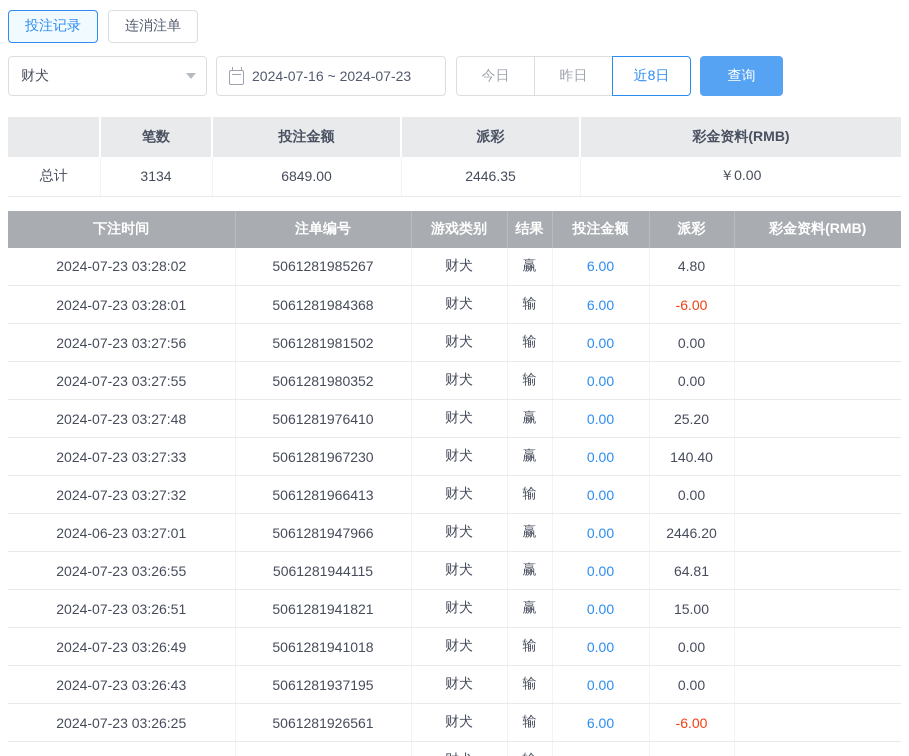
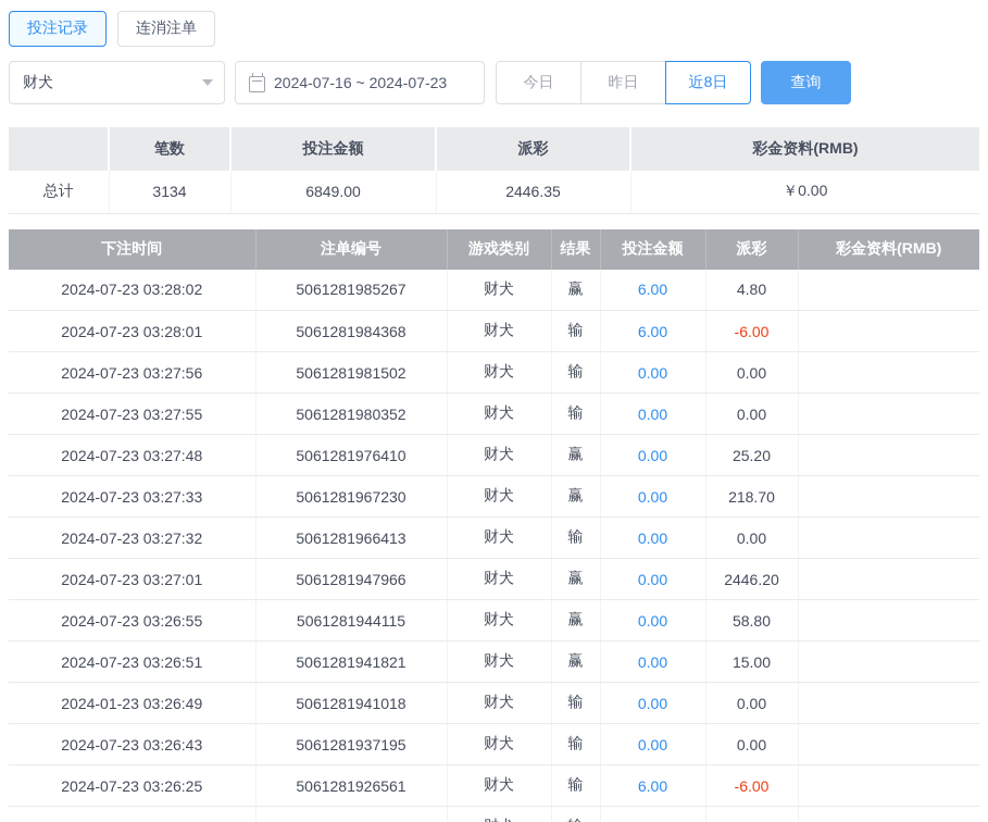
  投注记录
  连消注单
  财犬
  2024-07-16 ~ 2024-07-23
  今日
  昨日
  近8日
  查询
  	笔数	投注金额	派彩	彩金资料(RMB)
  总计	3134	6849.00	2446.35	￥0.00
  下注时间	注单编号	游戏类别	结果	投注金额	派彩	彩金资料(RMB)
  2024-07-23 03:28:02	5061281985267	财犬	赢	6.00	4.80
  2024-07-23 03:28:01	5061281984368	财犬	输	6.00	-6.00
  2024-07-23 03:27:56	5061281981502	财犬	输	0.00	0.00
  2024-07-23 03:27:55	5061281980352	财犬	输	0.00	0.00
  2024-07-23 03:27:48	5061281976410	财犬	赢	0.00	25.20
- 2024-07-23 03:27:33	5061281967230	财犬	赢	0.00	140.40
+ 2024-07-23 03:27:33	5061281967230	财犬	赢	0.00	218.70
  2024-07-23 03:27:32	5061281966413	财犬	输	0.00	0.00
- 2024-06-23 03:27:01	5061281947966	财犬	赢	0.00	2446.20
+ 2024-07-23 03:27:01	5061281947966	财犬	赢	0.00	2446.20
- 2024-07-23 03:26:55	5061281944115	财犬	赢	0.00	64.81
+ 2024-07-23 03:26:55	5061281944115	财犬	赢	0.00	58.80
  2024-07-23 03:26:51	5061281941821	财犬	赢	0.00	15.00
- 2024-07-23 03:26:49	5061281941018	财犬	输	0.00	0.00
+ 2024-01-23 03:26:49	5061281941018	财犬	输	0.00	0.00
  2024-07-23 03:26:43	5061281937195	财犬	输	0.00	0.00
  2024-07-23 03:26:25	5061281926561	财犬	输	6.00	-6.00
